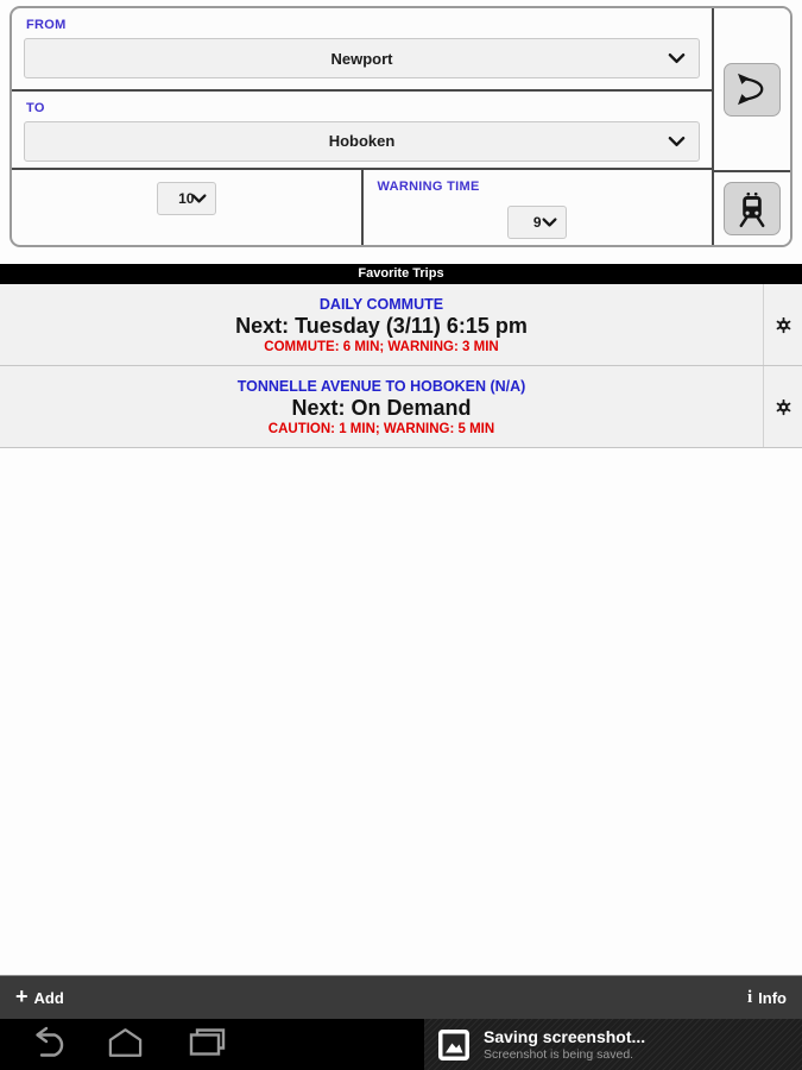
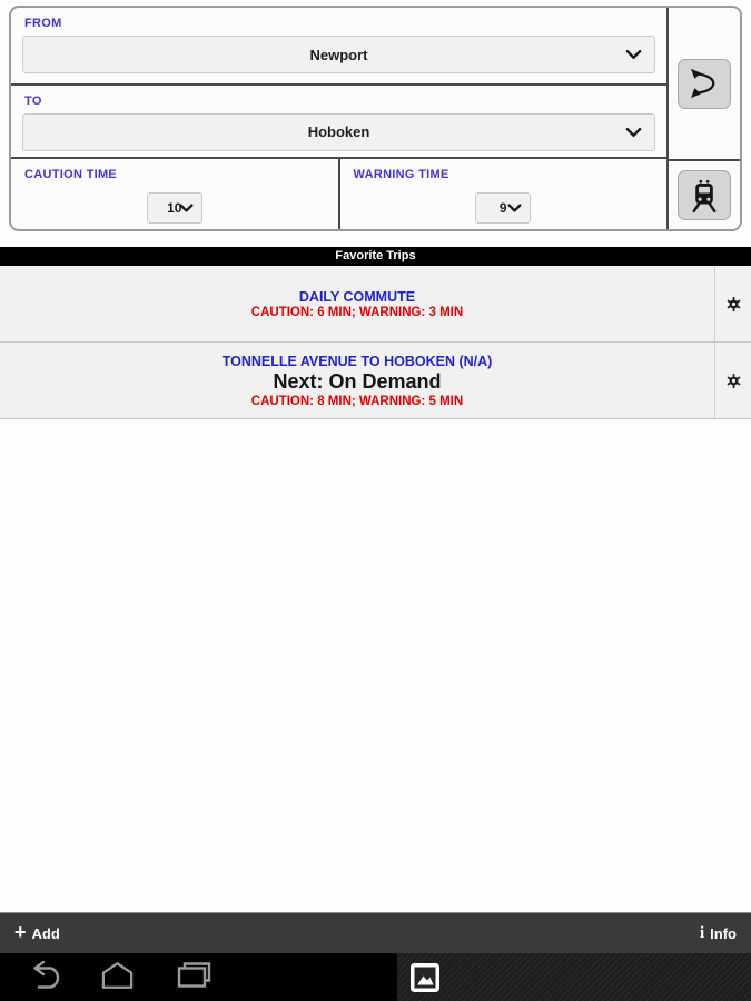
  FROM
  Newport
  TO
  Hoboken
+ CAUTION TIME
  10
  WARNING TIME
  9
  Favorite Trips
  DAILY COMMUTE
- Next: Tuesday (3/11) 6:15 pm
- COMMUTE: 6 MIN; WARNING: 3 MIN
+ CAUTION: 6 MIN; WARNING: 3 MIN
  TONNELLE AVENUE TO HOBOKEN (N/A)
  Next: On Demand
- CAUTION: 1 MIN; WARNING: 5 MIN
+ CAUTION: 8 MIN; WARNING: 5 MIN
  +
  Add
  i
  Info
- Saving screenshot...
- Screenshot is being saved.
